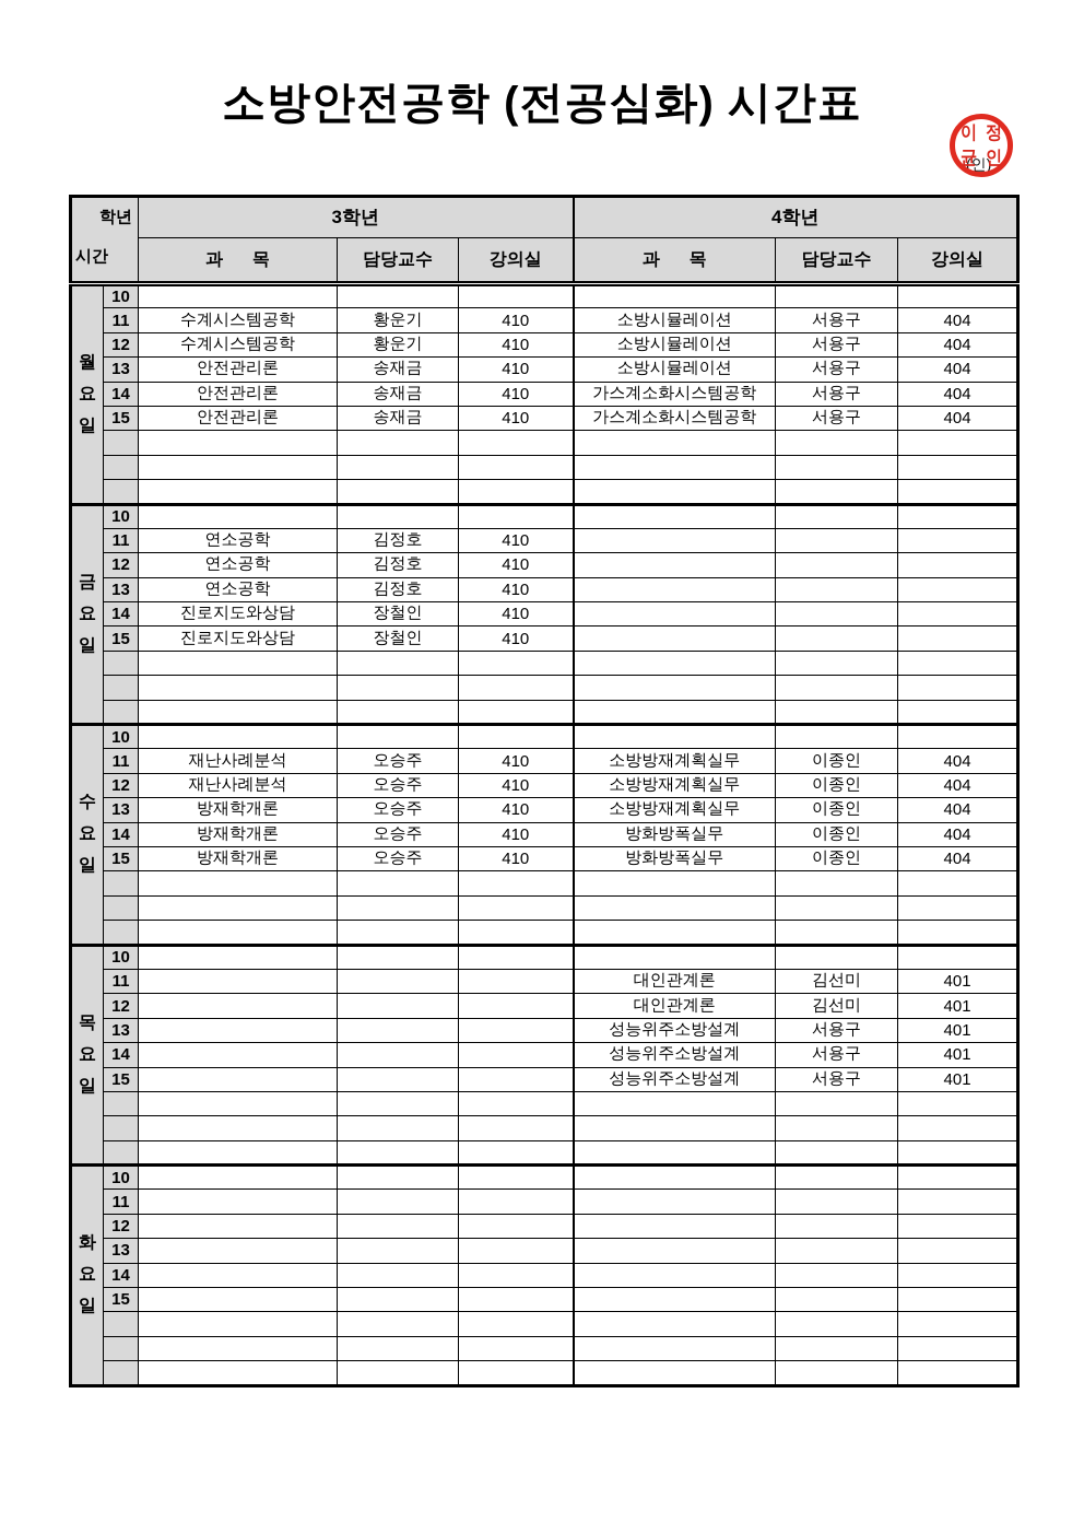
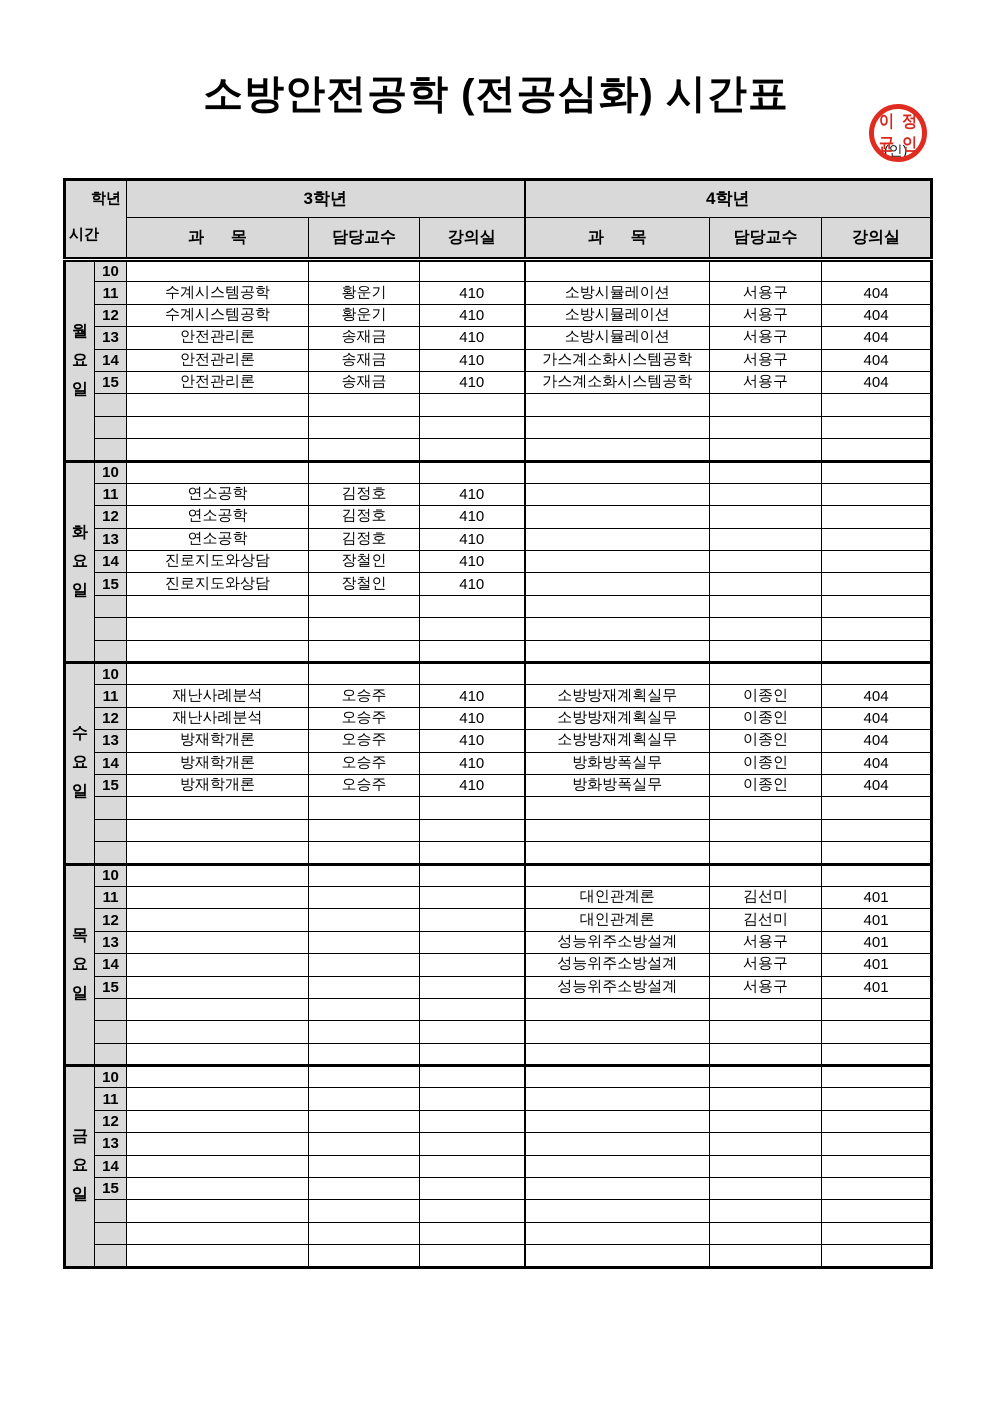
  소방안전공학 (전공심화) 시간표
  (인)
  이
  정
  균
  인
  학년 시간	3학년	4학년
  과 목	담당교수	강의실	과 목	담당교수	강의실
  월요일	10
  11	수계시스템공학	황운기	410	소방시뮬레이션	서용구	404
  12	수계시스템공학	황운기	410	소방시뮬레이션	서용구	404
  13	안전관리론	송재금	410	소방시뮬레이션	서용구	404
  14	안전관리론	송재금	410	가스계소화시스템공학	서용구	404
  15	안전관리론	송재금	410	가스계소화시스템공학	서용구	404
- 금요일	10
+ 화요일	10
  11	연소공학	김정호	410
  12	연소공학	김정호	410
  13	연소공학	김정호	410
  14	진로지도와상담	장철인	410
  15	진로지도와상담	장철인	410
  수요일	10
  11	재난사례분석	오승주	410	소방방재계획실무	이종인	404
  12	재난사례분석	오승주	410	소방방재계획실무	이종인	404
  13	방재학개론	오승주	410	소방방재계획실무	이종인	404
  14	방재학개론	오승주	410	방화방폭실무	이종인	404
  15	방재학개론	오승주	410	방화방폭실무	이종인	404
  목요일	10
  11				대인관계론	김선미	401
  12				대인관계론	김선미	401
  13				성능위주소방설계	서용구	401
  14				성능위주소방설계	서용구	401
  15				성능위주소방설계	서용구	401
- 화요일	10
+ 금요일	10
  11
  12
  13
  14
  15
